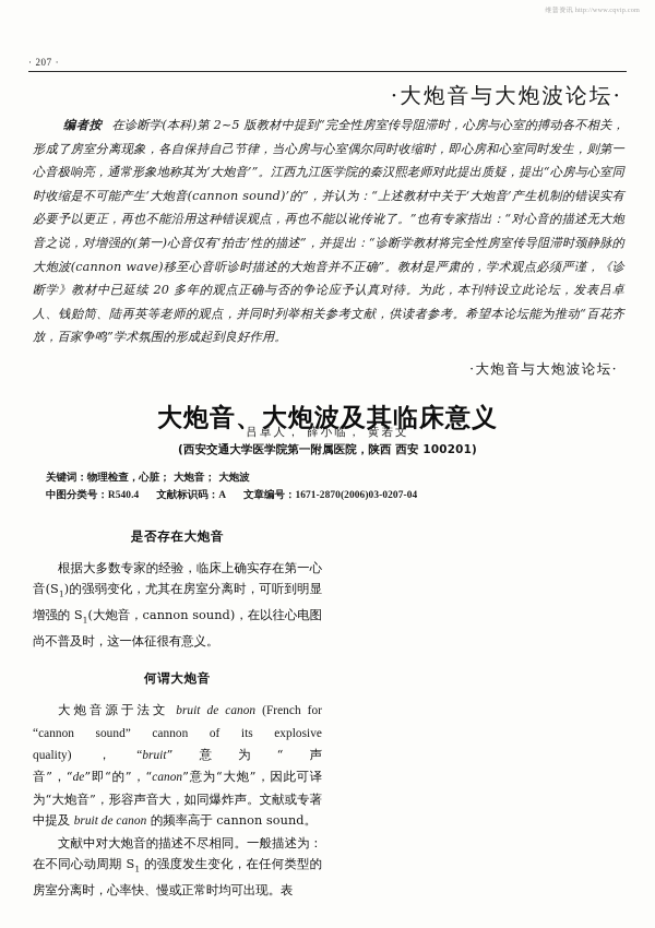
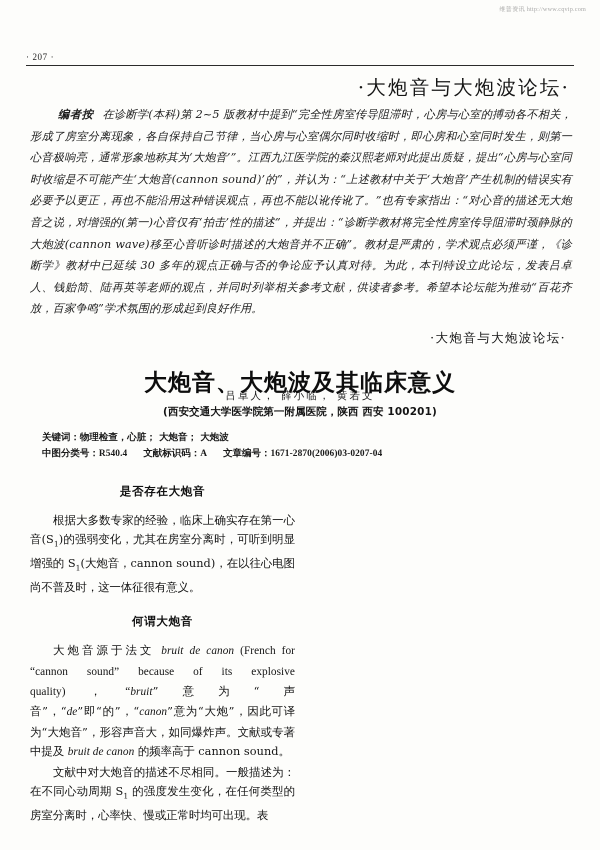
  · 207 ·
  ·大炮音与大炮波论坛·
- 编者按 在诊断学(本科)第 2~5 版教材中提到“完全性房室传导阻滞时，心房与心室的搏动各不相关，形成了房室分离现象，各自保持自己节律，当心房与心室偶尔同时收缩时，即心房和心室同时发生，则第一心音极响亮，通常形象地称其为‘大炮音’”。江西九江医学院的秦汉熙老师对此提出质疑，提出“心房与心室同时收缩是不可能产生‘大炮音(cannon sound)’的”，并认为：“上述教材中关于‘大炮音’产生机制的错误实有必要予以更正，再也不能沿用这种错误观点，再也不能以讹传讹了。”也有专家指出：“对心音的描述无大炮音之说，对增强的(第一)心音仅有‘拍击’性的描述”，并提出：“诊断学教材将完全性房室传导阻滞时颈静脉的大炮波(cannon wave)移至心音听诊时描述的大炮音并不正确”。教材是严肃的，学术观点必须严谨，《诊断学》教材中已延续 20 多年的观点正确与否的争论应予认真对待。为此，本刊特设立此论坛，发表吕卓人、钱贻简、陆再英等老师的观点，并同时列举相关参考文献，供读者参考。希望本论坛能为推动“百花齐放，百家争鸣”学术氛围的形成起到良好作用。
+ 编者按 在诊断学(本科)第 2~5 版教材中提到“完全性房室传导阻滞时，心房与心室的搏动各不相关，形成了房室分离现象，各自保持自己节律，当心房与心室偶尔同时收缩时，即心房和心室同时发生，则第一心音极响亮，通常形象地称其为‘大炮音’”。江西九江医学院的秦汉熙老师对此提出质疑，提出“心房与心室同时收缩是不可能产生‘大炮音(cannon sound)’的”，并认为：“上述教材中关于‘大炮音’产生机制的错误实有必要予以更正，再也不能沿用这种错误观点，再也不能以讹传讹了。”也有专家指出：“对心音的描述无大炮音之说，对增强的(第一)心音仅有‘拍击’性的描述”，并提出：“诊断学教材将完全性房室传导阻滞时颈静脉的大炮波(cannon wave)移至心音听诊时描述的大炮音并不正确”。教材是严肃的，学术观点必须严谨，《诊断学》教材中已延续 30 多年的观点正确与否的争论应予认真对待。为此，本刊特设立此论坛，发表吕卓人、钱贻简、陆再英等老师的观点，并同时列举相关参考文献，供读者参考。希望本论坛能为推动“百花齐放，百家争鸣”学术氛围的形成起到良好作用。
  ·大炮音与大炮波论坛·
  大炮音、大炮波及其临床意义
  吕卓人， 薛小临， 黄若文
  (西安交通大学医学院第一附属医院，陕西 西安 100201)
  关键词：物理检查，心脏； 大炮音； 大炮波
  中图分类号：R540.4 文献标识码：A 文章编号：1671-2870(2006)03-0207-04
  是否存在大炮音
  根据大多数专家的经验，临床上确实存在第一心音(S1)的强弱变化，尤其在房室分离时，可听到明显增强的 S1(大炮音，cannon sound)，在以往心电图尚不普及时，这一体征很有意义。
  何谓大炮音
- 大炮音源于法文 bruit de canon (French for “cannon sound” cannon of its explosive quality)，“bruit”意为“声音”，“de”即“的”，“canon”意为“大炮”，因此可译为“大炮音”，形容声音大，如同爆炸声。文献或专著中提及 bruit de canon 的频率高于 cannon sound。
+ 大炮音源于法文 bruit de canon (French for “cannon sound” because of its explosive quality)，“bruit”意为“声音”，“de”即“的”，“canon”意为“大炮”，因此可译为“大炮音”，形容声音大，如同爆炸声。文献或专著中提及 bruit de canon 的频率高于 cannon sound。
  文献中对大炮音的描述不尽相同。一般描述为：在不同心动周期 S1 的强度发生变化，在任何类型的房室分离时，心率快、慢或正常时均可出现。表
